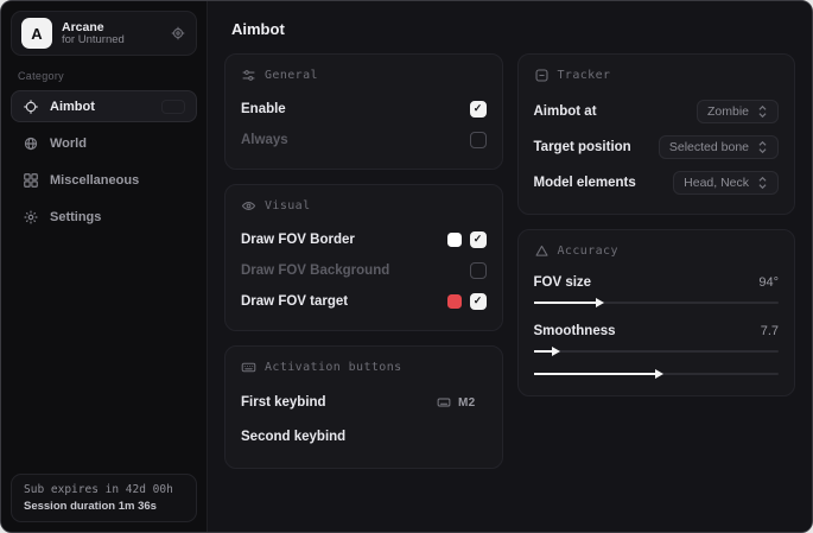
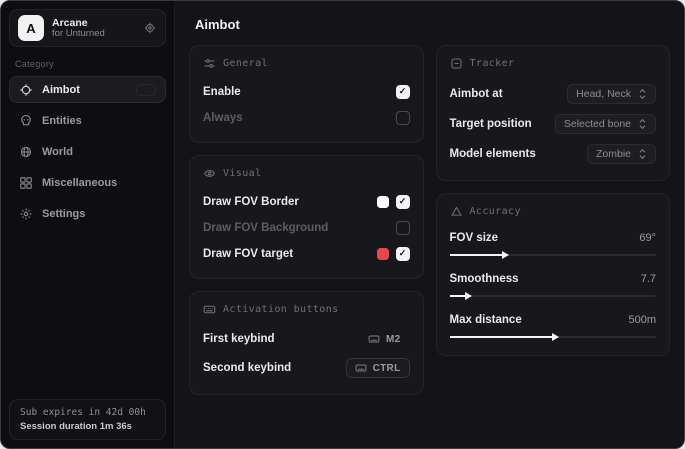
  A
  Arcane
  for Unturned
  Category
  Aimbot
+ Entities
  World
  Miscellaneous
  Settings
  Sub expires in 42d 00h
  Session duration 1m 36s
  Aimbot
  General
  Enable
  ✓
  Always
  Visual
  Draw FOV Border
  ✓
  Draw FOV Background
  Draw FOV target
  ✓
  Activation buttons
  First keybind
  M2
  Second keybind
+ CTRL
  Tracker
  Aimbot at
- Zombie
+ Head, Neck
  Target position
  Selected bone
  Model elements
- Head, Neck
+ Zombie
  Accuracy
  FOV size
- 94°
+ 69°
  Smoothness
  7.7
+ Max distance
+ 500m
